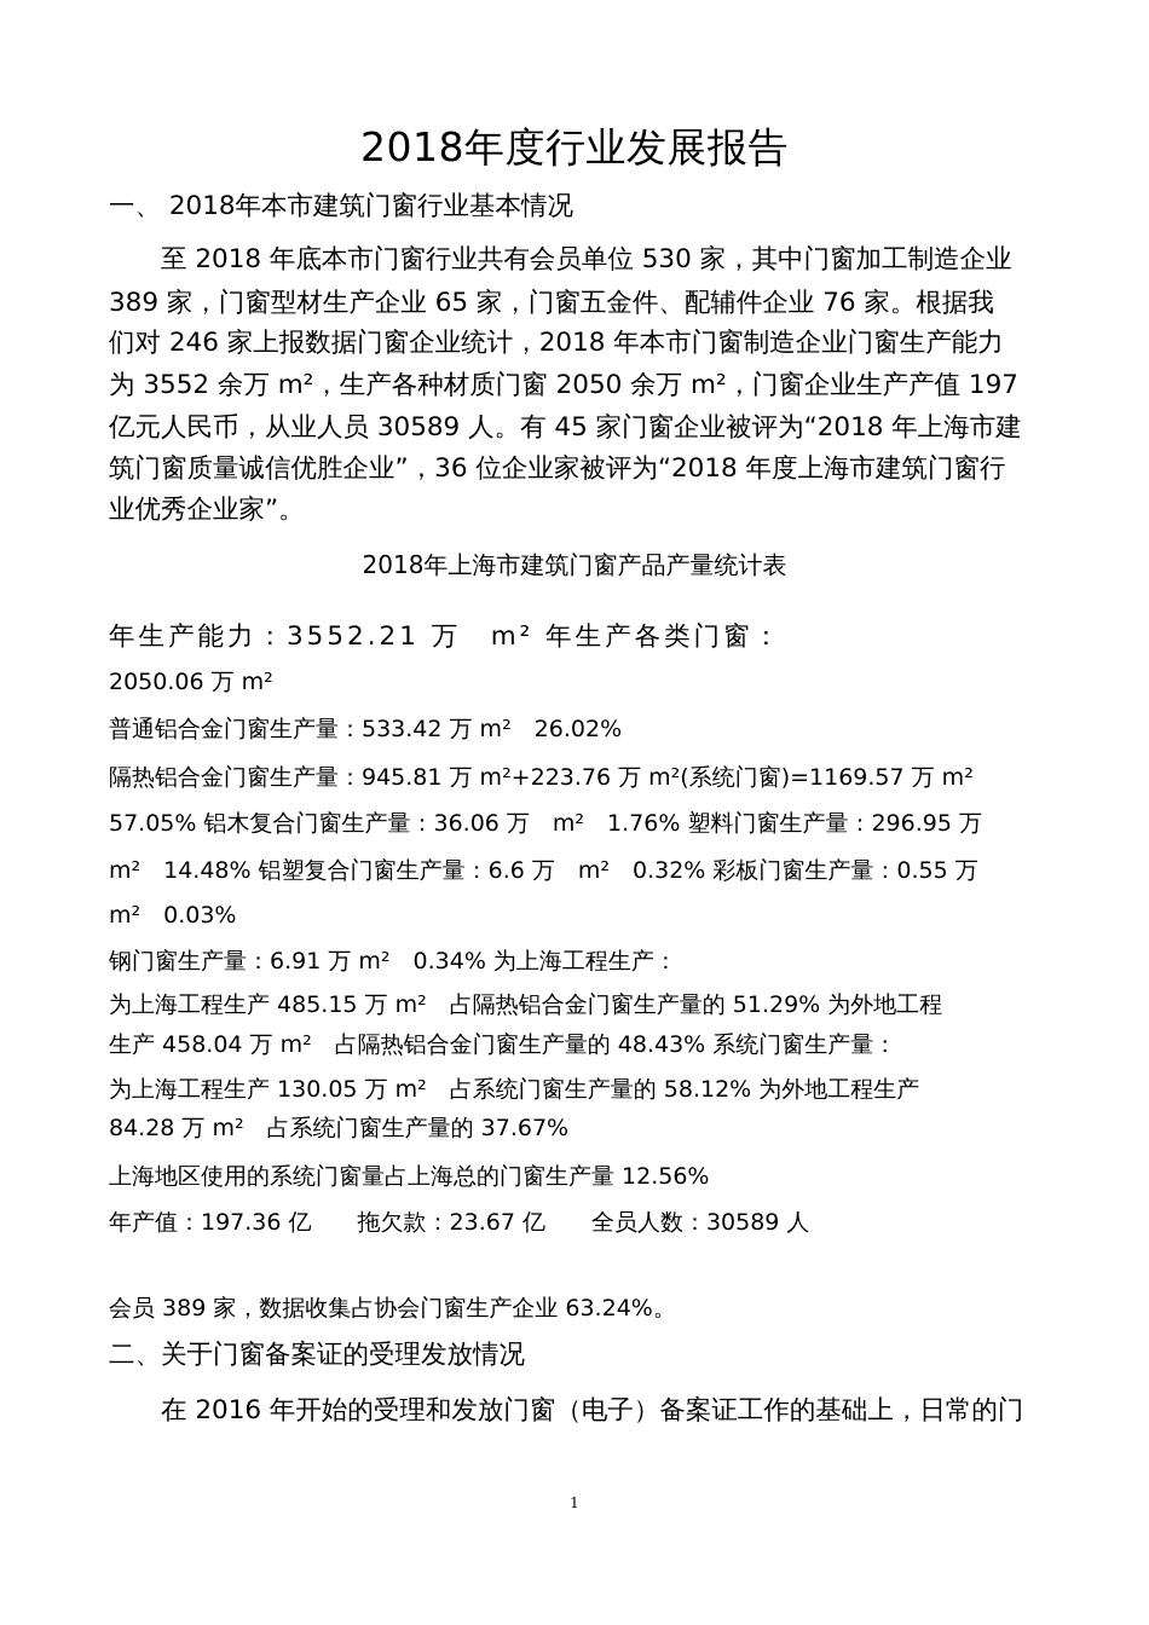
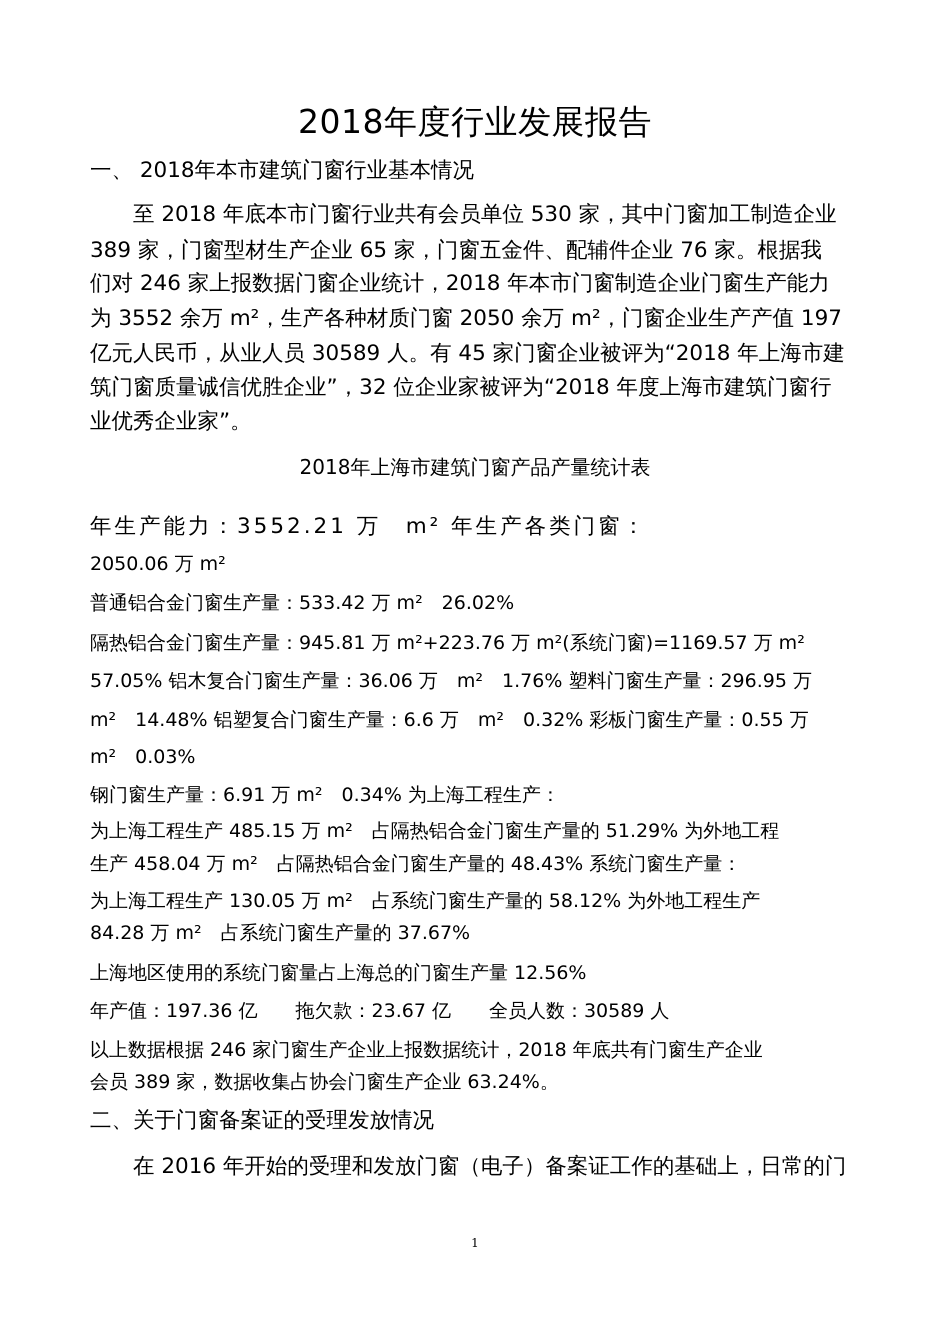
  2018年度行业发展报告
  一、 2018年本市建筑门窗行业基本情况
  至 2018 年底本市门窗行业共有会员单位 530 家，其中门窗加工制造企业
  389 家，门窗型材生产企业 65 家，门窗五金件、配辅件企业 76 家。根据我
  们对 246 家上报数据门窗企业统计，2018 年本市门窗制造企业门窗生产能力
  为 3552 余万 m²，生产各种材质门窗 2050 余万 m²，门窗企业生产产值 197
  亿元人民币，从业人员 30589 人。有 45 家门窗企业被评为“2018 年上海市建
- 筑门窗质量诚信优胜企业”，36 位企业家被评为“2018 年度上海市建筑门窗行
+ 筑门窗质量诚信优胜企业”，32 位企业家被评为“2018 年度上海市建筑门窗行
  业优秀企业家”。
  2018年上海市建筑门窗产品产量统计表
  年生产能力：3552.21 万 m² 年生产各类门窗：
  2050.06 万 m²
  普通铝合金门窗生产量：533.42 万 m² 26.02%
  隔热铝合金门窗生产量：945.81 万 m²+223.76 万 m²(系统门窗)=1169.57 万 m²
  57.05% 铝木复合门窗生产量：36.06 万 m² 1.76% 塑料门窗生产量：296.95 万
  m² 14.48% 铝塑复合门窗生产量：6.6 万 m² 0.32% 彩板门窗生产量：0.55 万
  m² 0.03%
  钢门窗生产量：6.91 万 m² 0.34% 为上海工程生产：
  为上海工程生产 485.15 万 m² 占隔热铝合金门窗生产量的 51.29% 为外地工程
  生产 458.04 万 m² 占隔热铝合金门窗生产量的 48.43% 系统门窗生产量：
  为上海工程生产 130.05 万 m² 占系统门窗生产量的 58.12% 为外地工程生产
  84.28 万 m² 占系统门窗生产量的 37.67%
  上海地区使用的系统门窗量占上海总的门窗生产量 12.56%
  年产值：197.36 亿 拖欠款：23.67 亿 全员人数：30589 人
+ 以上数据根据 246 家门窗生产企业上报数据统计，2018 年底共有门窗生产企业
  会员 389 家，数据收集占协会门窗生产企业 63.24%。
  二、关于门窗备案证的受理发放情况
  在 2016 年开始的受理和发放门窗（电子）备案证工作的基础上，日常的门
  1
